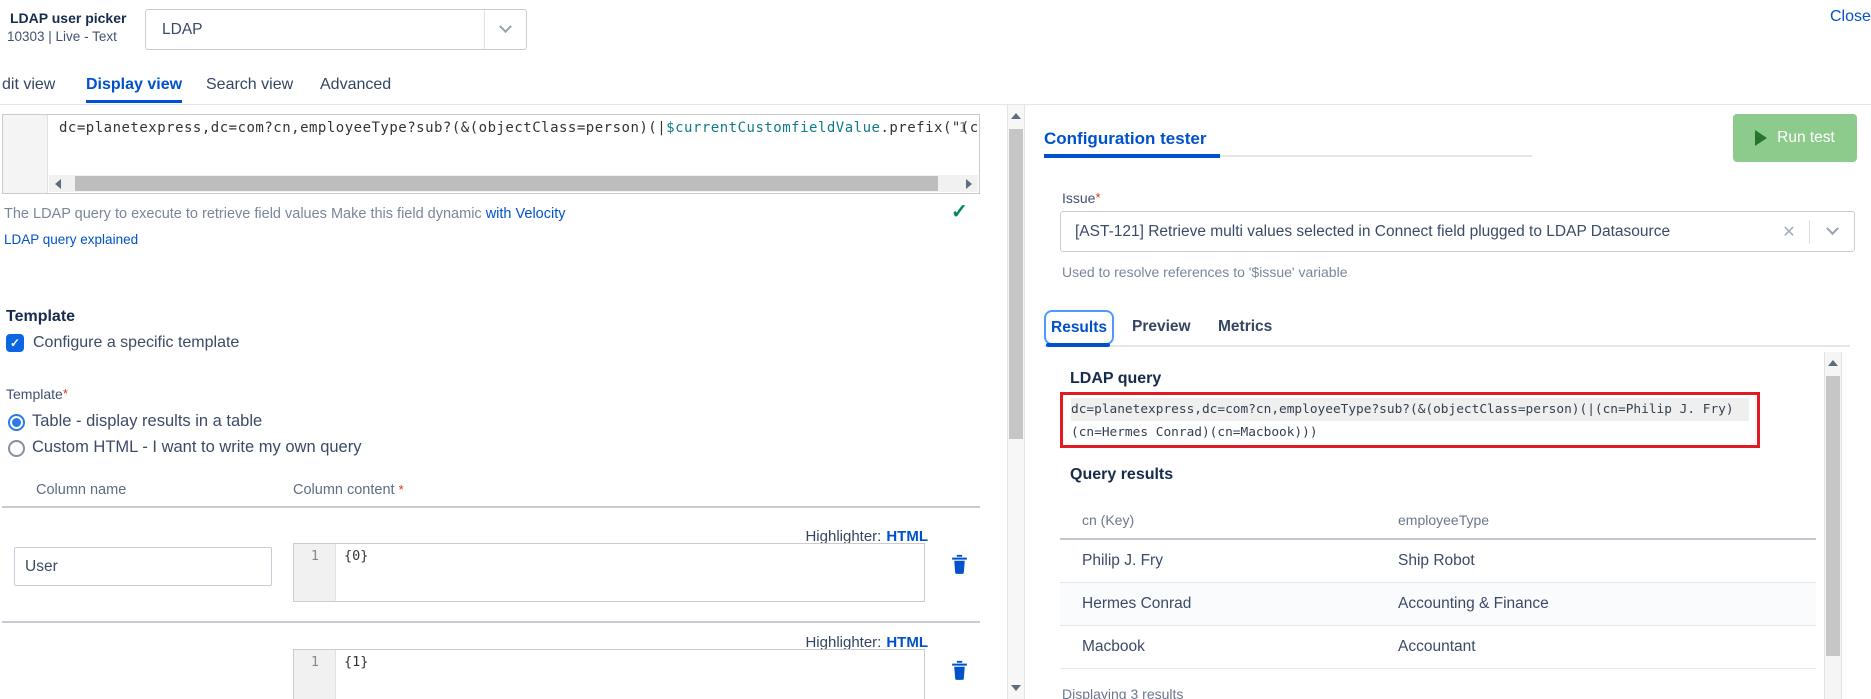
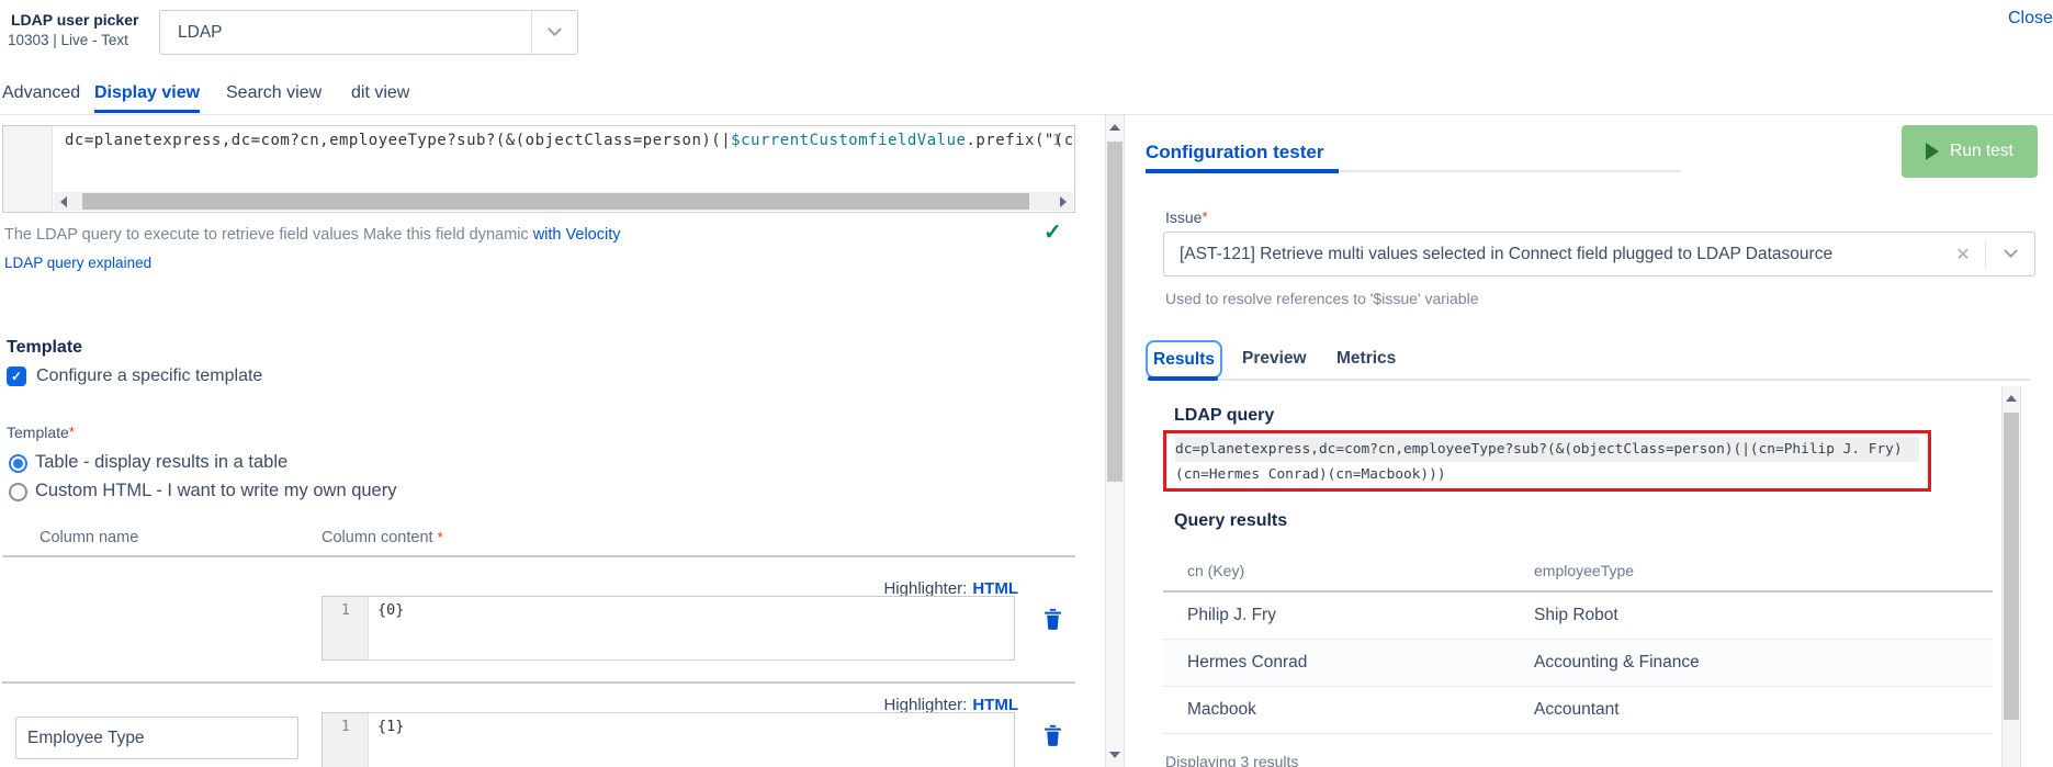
  LDAP user picker
  10303 | Live - Text
  LDAP
  Close
- dit view
+ Advanced
  Display view
  Search view
- Advanced
+ dit view
  1
  dc=planetexpress,dc=com?cn,employeeType?sub?(&(objectClass=person)(|$currentCustomfieldValue.prefix("(c
  The LDAP query to execute to retrieve field values Make this field dynamic with Velocity
  ✓
  LDAP query explained
  Template
  Configure a specific template
  Template*
  Table - display results in a table
  Custom HTML - I want to write my own query
  Column name
  Column content *
  Highlighter: HTML
- User
  1
  {0}
  Highlighter: HTML
+ Employee Type
  1
  {1}
  Configuration tester
  Run test
  Issue*
  [AST-121] Retrieve multi values selected in Connect field plugged to LDAP Datasource
  ✕
  Used to resolve references to '$issue' variable
  Results
  Preview
  Metrics
  LDAP query
  dc=planetexpress,dc=com?cn,employeeType?sub?(&(objectClass=person)(|(cn=Philip J. Fry)
  (cn=Hermes Conrad)(cn=Macbook)))
  Query results
  cn (Key)
  employeeType
  Philip J. Fry
  Ship Robot
  Hermes Conrad
  Accounting & Finance
  Macbook
  Accountant
  Displaying 3 results
